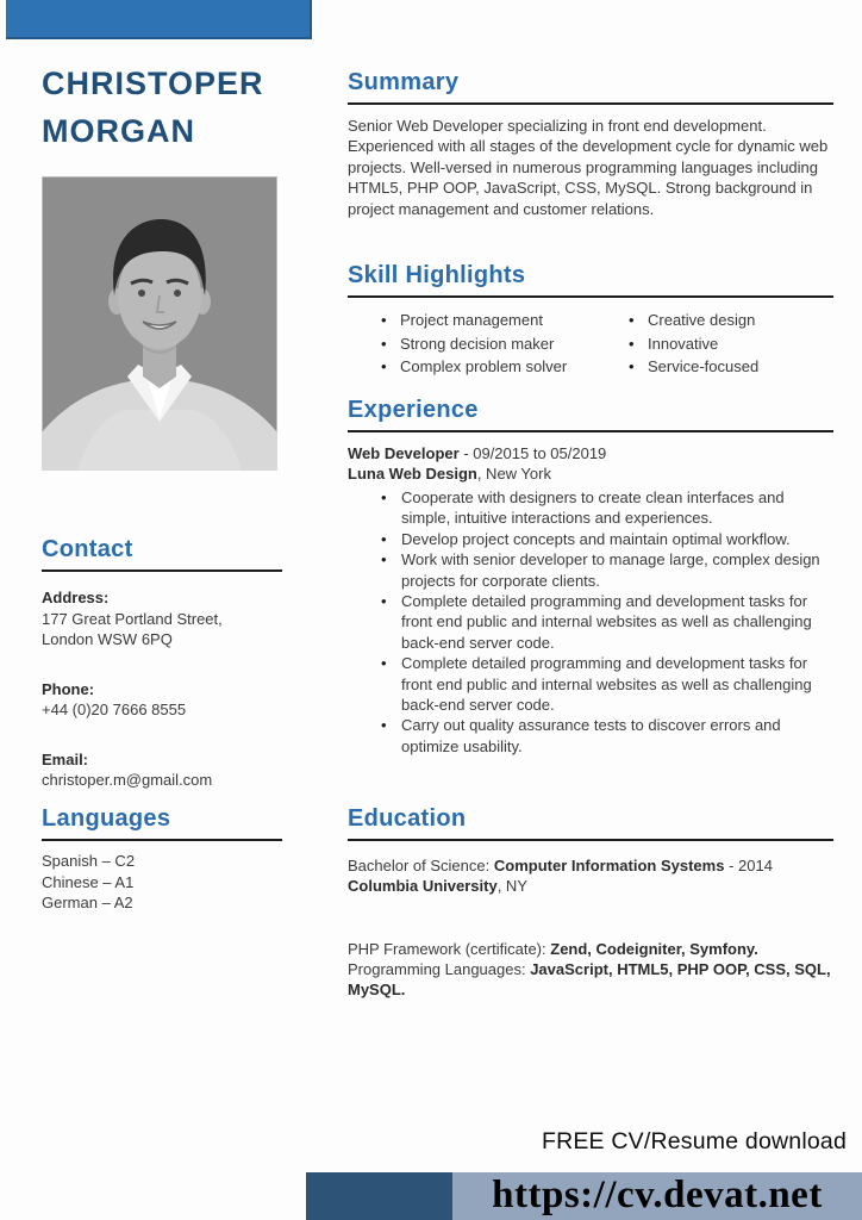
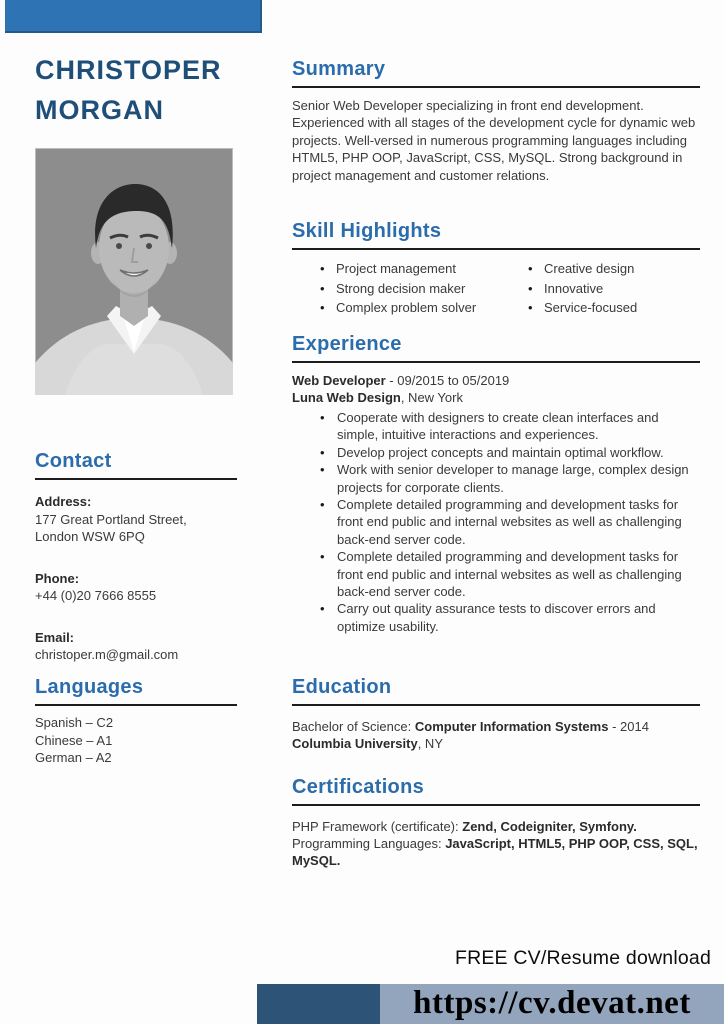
  CHRISTOPER
  MORGAN
  Contact
  Address:
  177 Great Portland Street,
  London WSW 6PQ
  Phone:
  +44 (0)20 7666 8555
  Email:
  christoper.m@gmail.com
  Languages
  Spanish – C2
  Chinese – A1
  German – A2
  Summary
  Senior Web Developer specializing in front end development. Experienced with all stages of the development cycle for dynamic web projects. Well-versed in numerous programming languages including HTML5, PHP OOP, JavaScript, CSS, MySQL. Strong background in project management and customer relations.
  Skill Highlights
  Project management
  Strong decision maker
  Complex problem solver
  Creative design
  Innovative
  Service-focused
  Experience
  Web Developer - 09/2015 to 05/2019
  Luna Web Design, New York
  Cooperate with designers to create clean interfaces and simple, intuitive interactions and experiences.
  Develop project concepts and maintain optimal workflow.
  Work with senior developer to manage large, complex design projects for corporate clients.
  Complete detailed programming and development tasks for front end public and internal websites as well as challenging back-end server code.
  Complete detailed programming and development tasks for front end public and internal websites as well as challenging back-end server code.
  Carry out quality assurance tests to discover errors and optimize usability.
  Education
  Bachelor of Science: Computer Information Systems - 2014
  Columbia University, NY
+ Certifications
  PHP Framework (certificate): Zend, Codeigniter, Symfony.
  Programming Languages: JavaScript, HTML5, PHP OOP, CSS, SQL, MySQL.
  FREE CV/Resume download
  https://cv.devat.net
